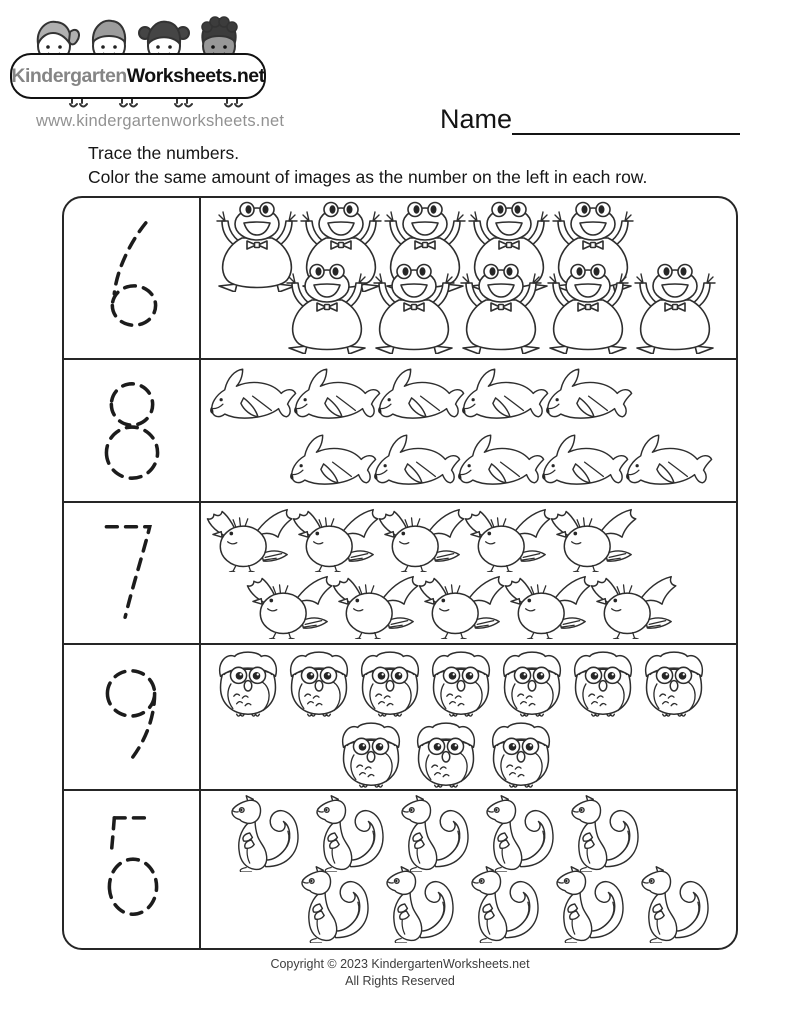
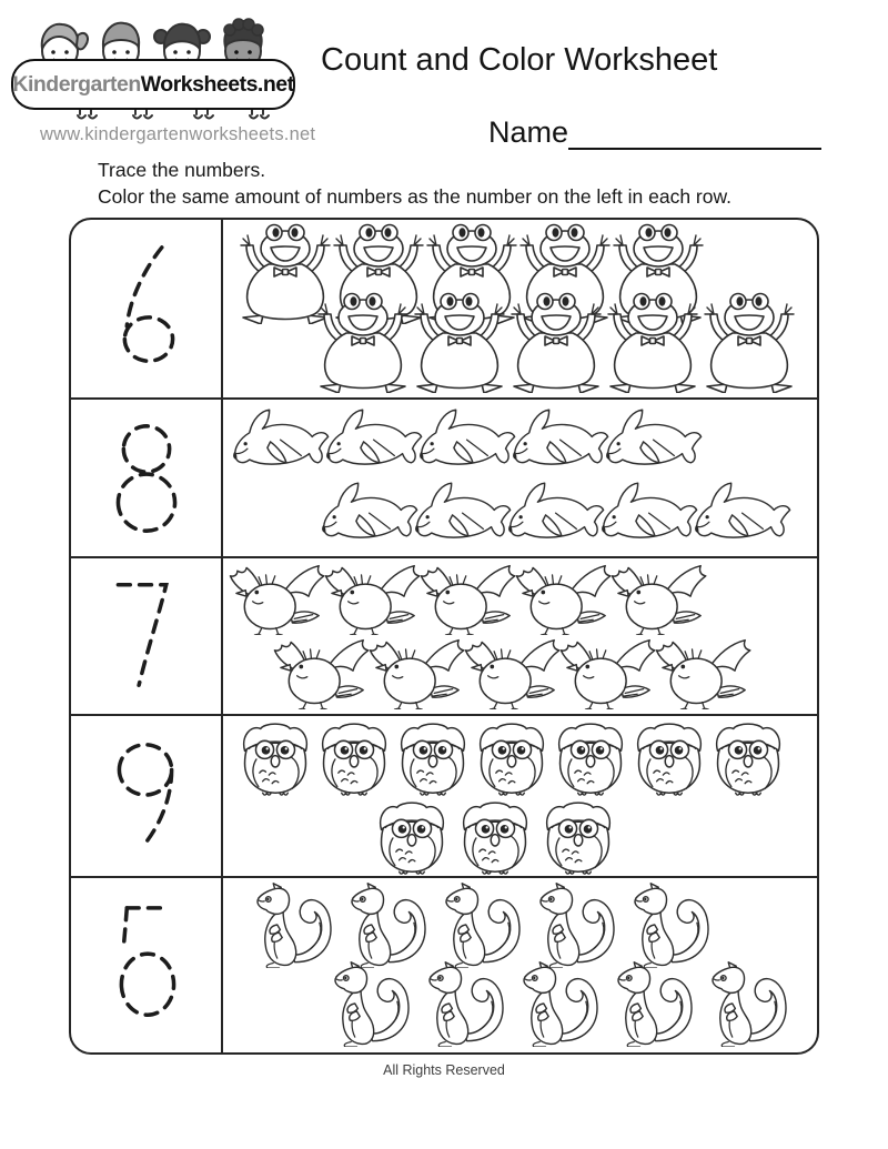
  Kindergarten
  Worksheets.net
  www.kindergartenworksheets.net
+ Count and Color Worksheet
  Name
  Trace the numbers.
- Color the same amount of images as the number on the left in each row.
+ Color the same amount of numbers as the number on the left in each row.
- Copyright © 2023 KindergartenWorksheets.net
  All Rights Reserved
